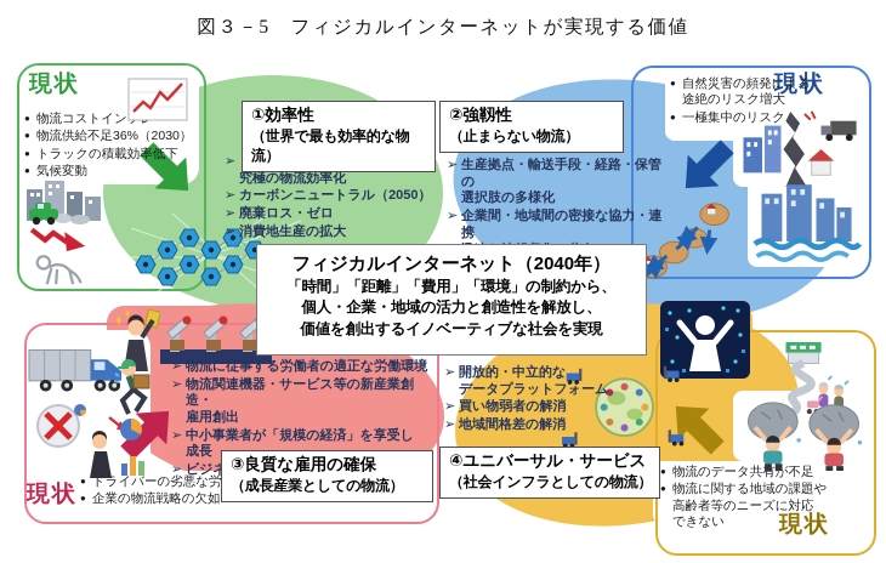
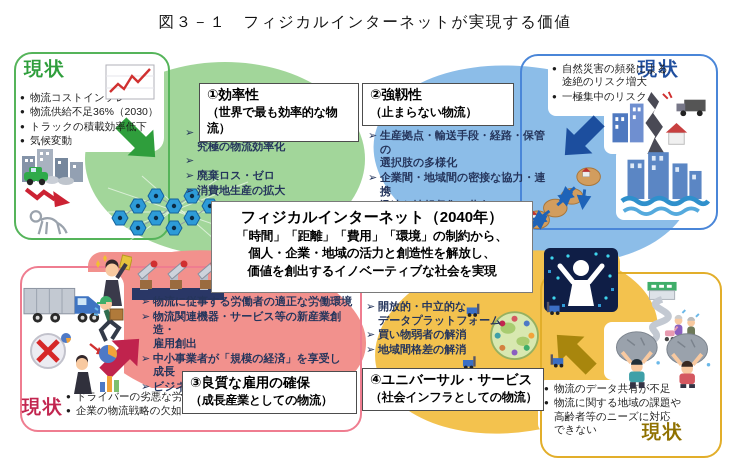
- 図３－5 フィジカルインターネットが実現する価値
+ 図３－１ フィジカルインターネットが実現する価値
  現状
  現状
  現状
  現状
  ●
  物流コストイン
  ●
  物流供給不足36%（2030）
  ●
  トラックの積載効率低下
  ●
  気候変動
  ●
  自然災害の頻発による
  途絶のリスク増大
  ●
  一極集中のリスク
  ●
  ドライバーの劣悪な労
  ●
  企業の物流戦略の欠如
  ●
  物流のデータ共有が不足
  ●
  物流に関する地域の課題や
  高齢者等のニーズに対応
  できない
  ➢
  究極の物流効率化
  ➢
- カーボンニュートラル（2050）
  ➢
  廃棄ロス・ゼロ
  ➢
  消費地生産の拡大
  ➢
  生産拠点・輸送手段・経路・保管の
  選択肢の多様化
  ➢
  企業間・地域間の密接な協力・連携
  ➢
  物流に従事する労働者の適正な労働環境
  ➢
  物流関連機器・サービス等の新産業創造・
  雇用創出
  ➢
  中小事業者が「規模の経済」を享受し
  成長
  ➢
  ➢
  開放的・中立的な
  データプラットフォーム
  ➢
  買い物弱者の解消
  ➢
  地域間格差の解消
  ①効率性
  （世界で最も効率的な物流）
  ②強靱性
  （止まらない物流）
  ③良質な雇用の確保
  （成長産業としての物流）
  ④ユニバーサル・サービス
  （社会インフラとしての物流）
  フィジカルインターネット（2040年）
  「時間」「距離」「費用」「環境」の制約から、
  個人・企業・地域の活力と創造性を解放し、
  価値を創出するイノベーティブな社会を実現
